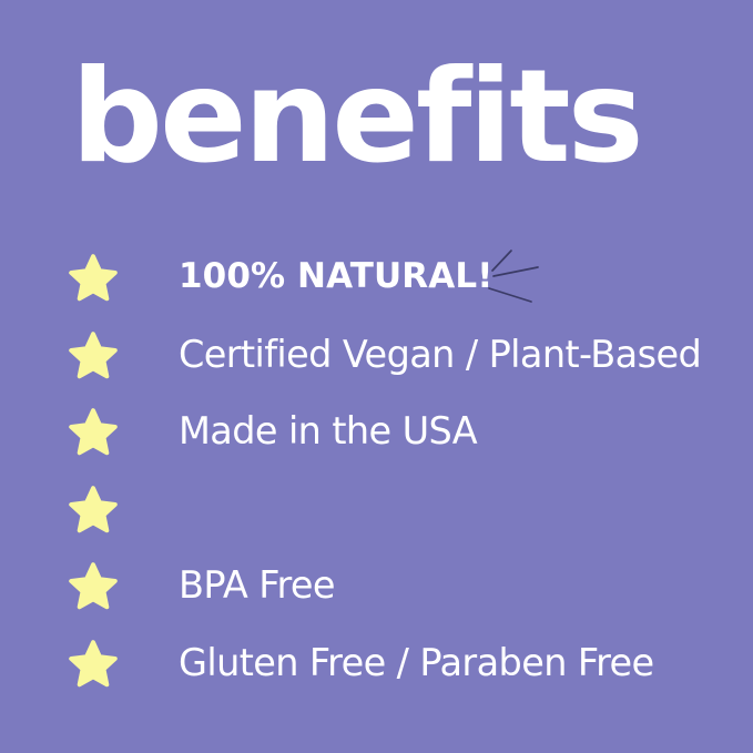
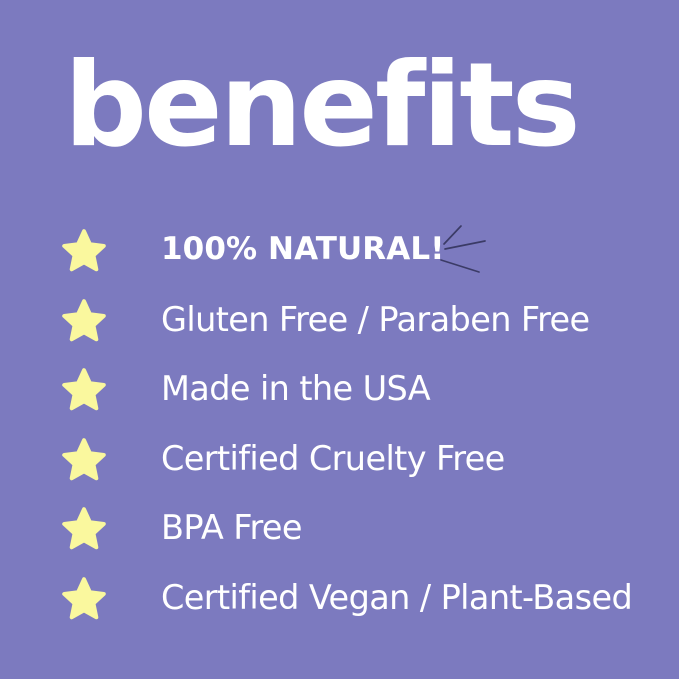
  benefits
  100% NATURAL!
- Certified Vegan / Plant-Based
+ Gluten Free / Paraben Free
  Made in the USA
+ Certified Cruelty Free
  BPA Free
- Gluten Free / Paraben Free
+ Certified Vegan / Plant-Based
